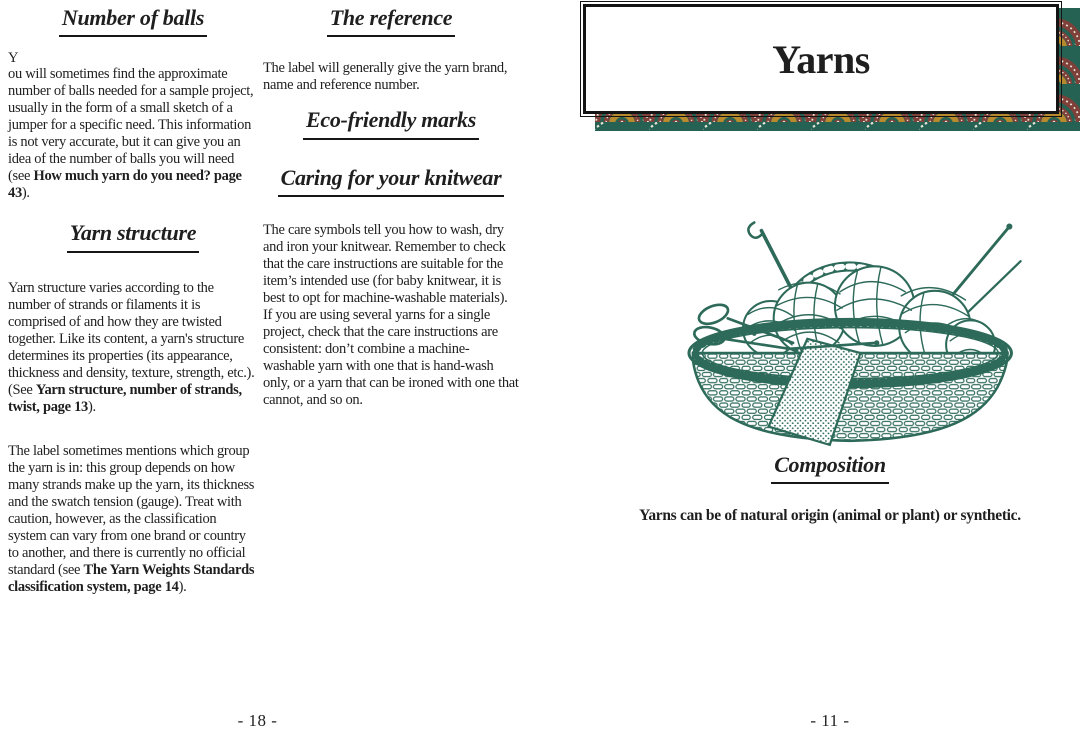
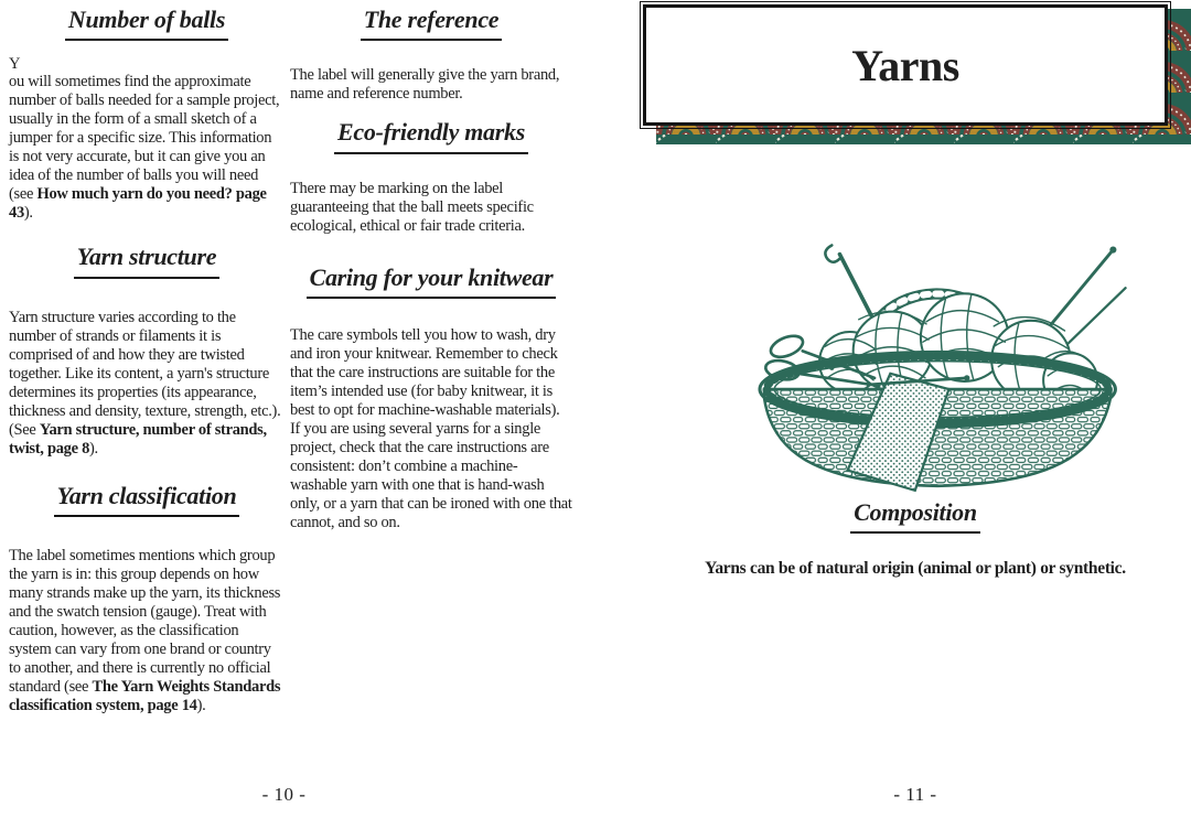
  Number of balls
  Y
- ou will sometimes find the approximate number of balls needed for a sample project, usually in the form of a small sketch of a jumper for a specific need. This information is not very accurate, but it can give you an idea of the number of balls you will need (see How much yarn do you need? page 43).
+ ou will sometimes find the approximate number of balls needed for a sample project, usually in the form of a small sketch of a jumper for a specific size. This information is not very accurate, but it can give you an idea of the number of balls you will need (see How much yarn do you need? page 43).
  Yarn structure
- Yarn structure varies according to the number of strands or filaments it is comprised of and how they are twisted together. Like its content, a yarn's structure determines its properties (its appearance, thickness and density, texture, strength, etc.). (See Yarn structure, number of strands, twist, page 13).
+ Yarn structure varies according to the number of strands or filaments it is comprised of and how they are twisted together. Like its content, a yarn's structure determines its properties (its appearance, thickness and density, texture, strength, etc.). (See Yarn structure, number of strands, twist, page 8).
+ Yarn classification
  The label sometimes mentions which group the yarn is in: this group depends on how many strands make up the yarn, its thickness and the swatch tension (gauge). Treat with caution, however, as the classification system can vary from one brand or country to another, and there is currently no official standard (see The Yarn Weights Standards classification system, page 14).
  The reference
  The label will generally give the yarn brand, name and reference number.
  Eco-friendly marks
+ There may be marking on the label guaranteeing that the ball meets specific ecological, ethical or fair trade criteria.
  Caring for your knitwear
  The care symbols tell you how to wash, dry and iron your knitwear. Remember to check that the care instructions are suitable for the item’s intended use (for baby knitwear, it is best to opt for machine-washable materials). If you are using several yarns for a single project, check that the care instructions are consistent: don’t combine a machine-washable yarn with one that is hand-wash only, or a yarn that can be ironed with one that cannot, and so on.
- - 18 -
+ - 10 -
  Yarns
  Composition
  Yarns can be of natural origin (animal or plant) or synthetic.
  - 11 -
